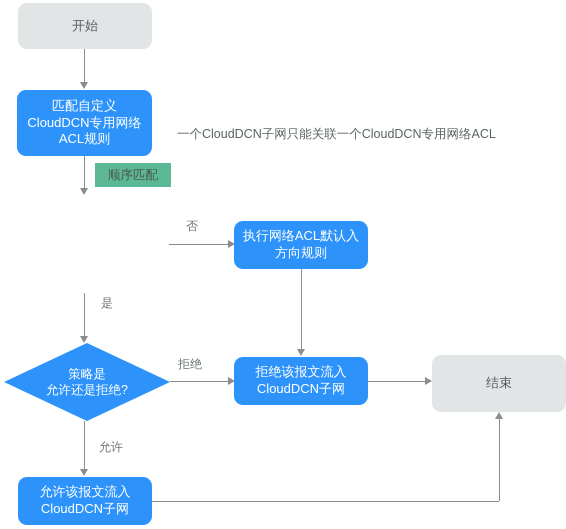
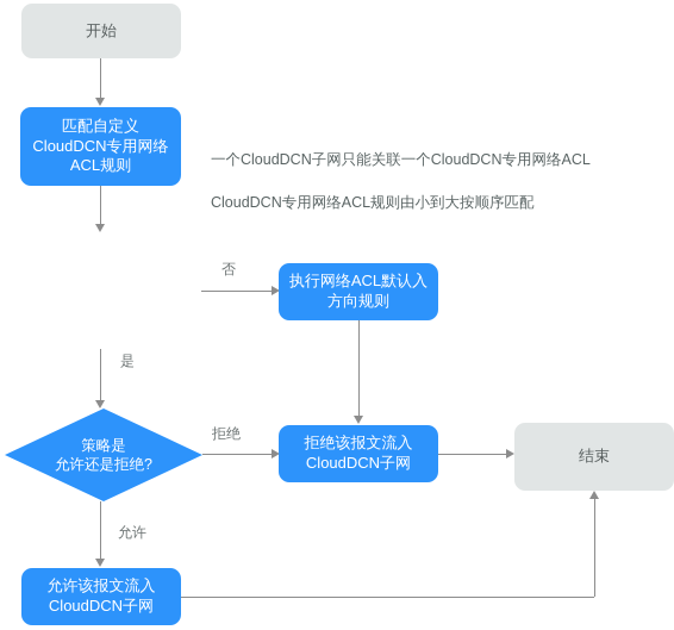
  一个CloudDCN子网只能关联一个CloudDCN专用网络ACL
+ CloudDCN专用网络ACL规则由小到大按顺序匹配
  开始
  匹配自定义
  CloudDCN专用网络
  ACL规则
- 顺序匹配
  否
  执行网络ACL默认入
  方向规则
  是
  策略是
  允许还是拒绝?
  拒绝
  拒绝该报文流入
  CloudDCN子网
  结束
  允许
  允许该报文流入
  CloudDCN子网
